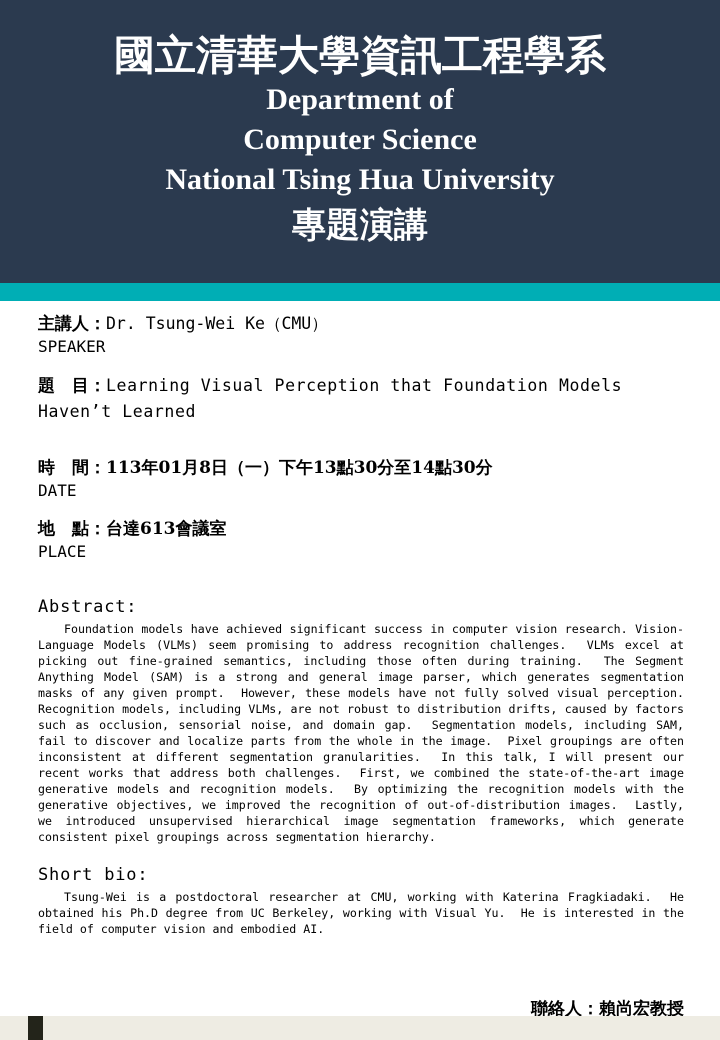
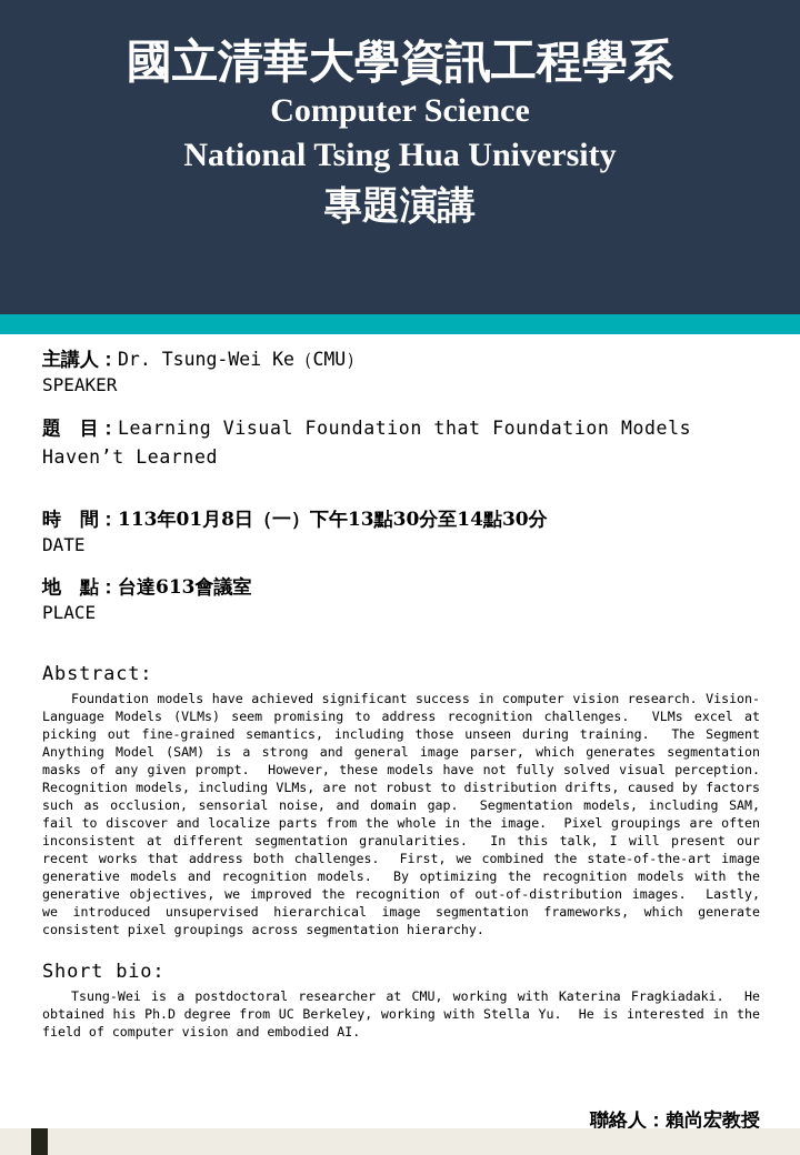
  國立清華大學資訊工程學系
- Department of
  Computer Science
  National Tsing Hua University
  專題演講
  主講人：Dr. Tsung-Wei Ke（CMU）
  SPEAKER
- 題 目：Learning Visual Perception that Foundation Models Haven’t Learned
+ 題 目：Learning Visual Foundation that Foundation Models Haven’t Learned
  時 間：113年01月8日（一）下午13點30分至14點30分
  DATE
  地 點：台達613會議室
  PLACE
  Abstract:
- Foundation models have achieved significant success in computer vision research. Vision-Language Models (VLMs) seem promising to address recognition challenges. VLMs excel at picking out fine-grained semantics, including those often during training. The Segment Anything Model (SAM) is a strong and general image parser, which generates segmentation masks of any given prompt. However, these models have not fully solved visual perception. Recognition models, including VLMs, are not robust to distribution drifts, caused by factors such as occlusion, sensorial noise, and domain gap. Segmentation models, including SAM, fail to discover and localize parts from the whole in the image. Pixel groupings are often inconsistent at different segmentation granularities. In this talk, I will present our recent works that address both challenges. First, we combined the state-of-the-art image generative models and recognition models. By optimizing the recognition models with the generative objectives, we improved the recognition of out-of-distribution images. Lastly, we introduced unsupervised hierarchical image segmentation frameworks, which generate consistent pixel groupings across segmentation hierarchy.
+ Foundation models have achieved significant success in computer vision research. Vision-Language Models (VLMs) seem promising to address recognition challenges. VLMs excel at picking out fine-grained semantics, including those unseen during training. The Segment Anything Model (SAM) is a strong and general image parser, which generates segmentation masks of any given prompt. However, these models have not fully solved visual perception. Recognition models, including VLMs, are not robust to distribution drifts, caused by factors such as occlusion, sensorial noise, and domain gap. Segmentation models, including SAM, fail to discover and localize parts from the whole in the image. Pixel groupings are often inconsistent at different segmentation granularities. In this talk, I will present our recent works that address both challenges. First, we combined the state-of-the-art image generative models and recognition models. By optimizing the recognition models with the generative objectives, we improved the recognition of out-of-distribution images. Lastly, we introduced unsupervised hierarchical image segmentation frameworks, which generate consistent pixel groupings across segmentation hierarchy.
  Short bio:
- Tsung-Wei is a postdoctoral researcher at CMU, working with Katerina Fragkiadaki. He obtained his Ph.D degree from UC Berkeley, working with Visual Yu. He is interested in the field of computer vision and embodied AI.
+ Tsung-Wei is a postdoctoral researcher at CMU, working with Katerina Fragkiadaki. He obtained his Ph.D degree from UC Berkeley, working with Stella Yu. He is interested in the field of computer vision and embodied AI.
  聯絡人：賴尚宏教授
